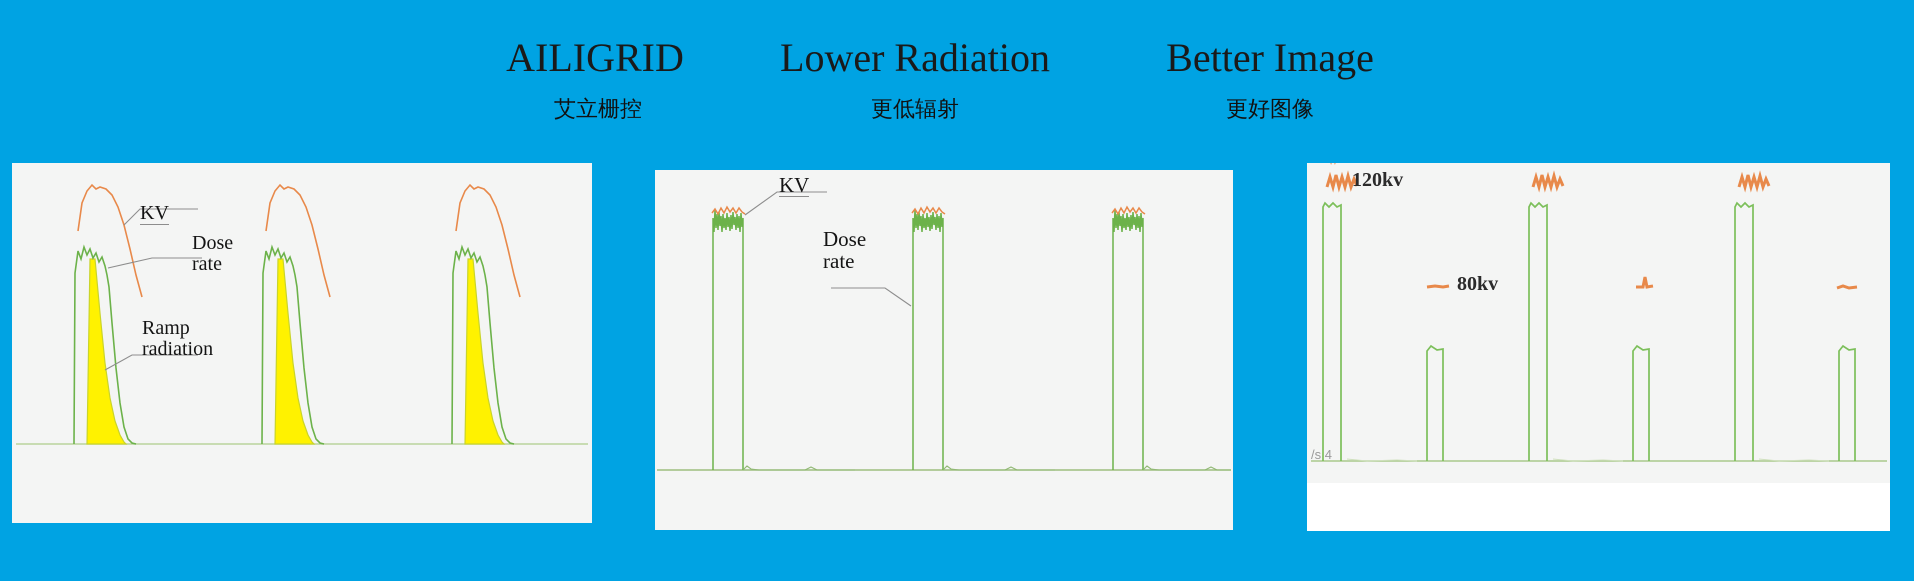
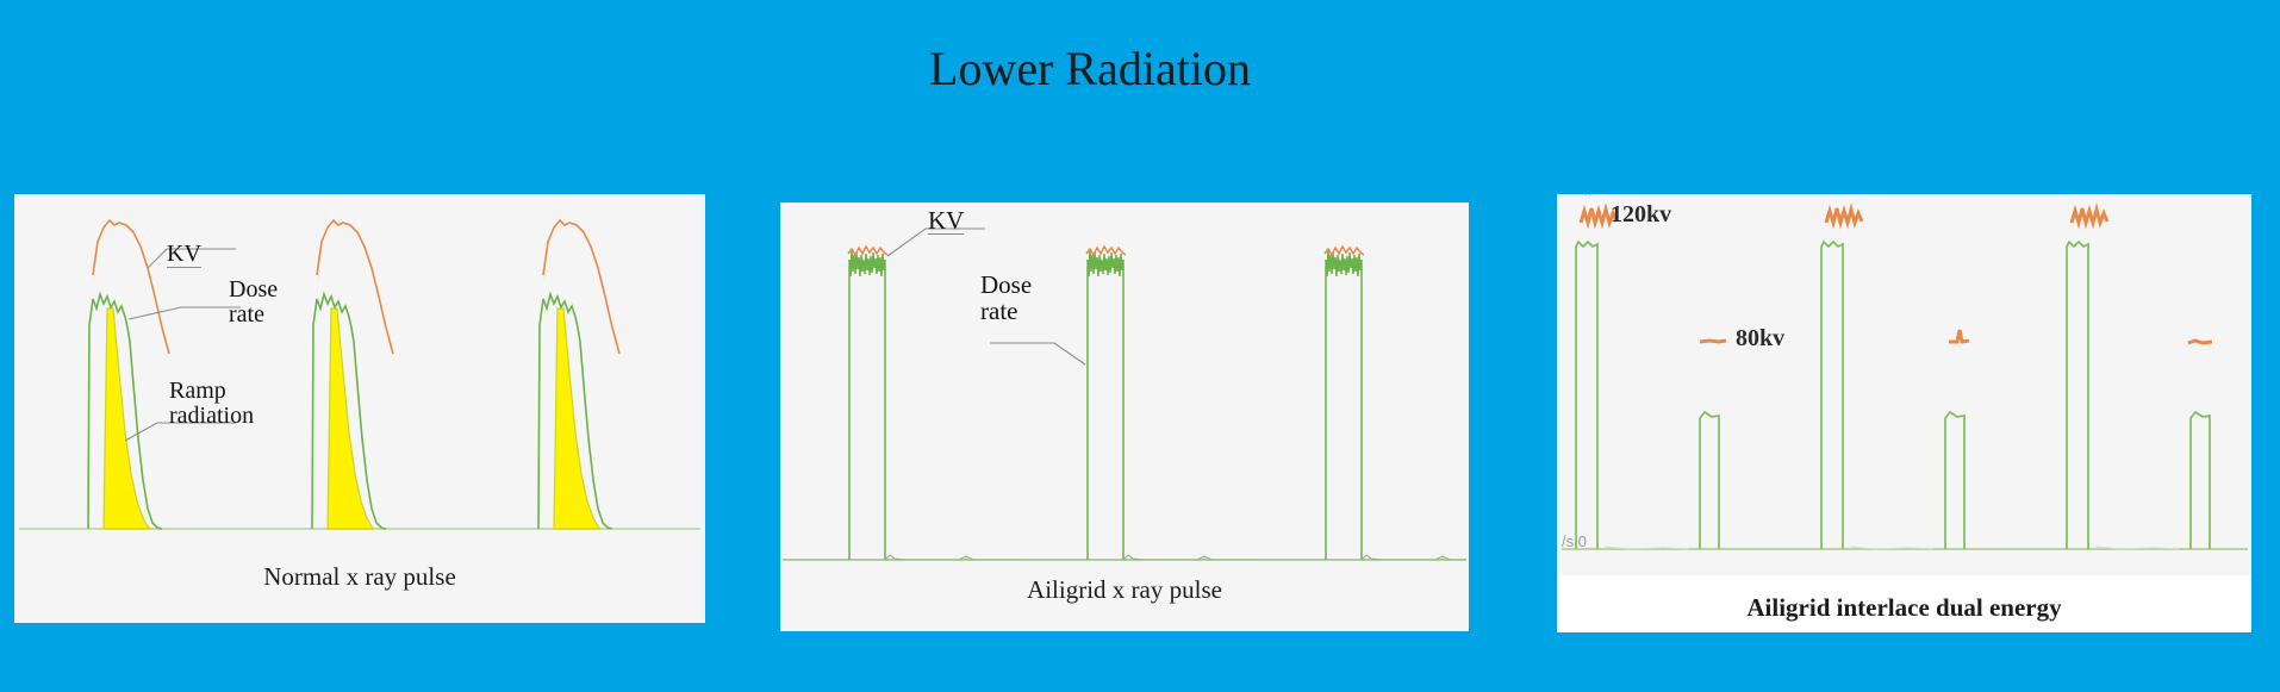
- AILIGRID
- 艾立栅控
  Lower Radiation
- 更低辐射
- Better Image
- 更好图像
  KV
  Dose
  rate
  Ramp
  radiation
+ Normal x ray pulse
  KV
  Dose
  rate
+ Ailigrid x ray pulse
  120kv
  80kv
- /s 4
+ /s 0
+ Ailigrid interlace dual energy
